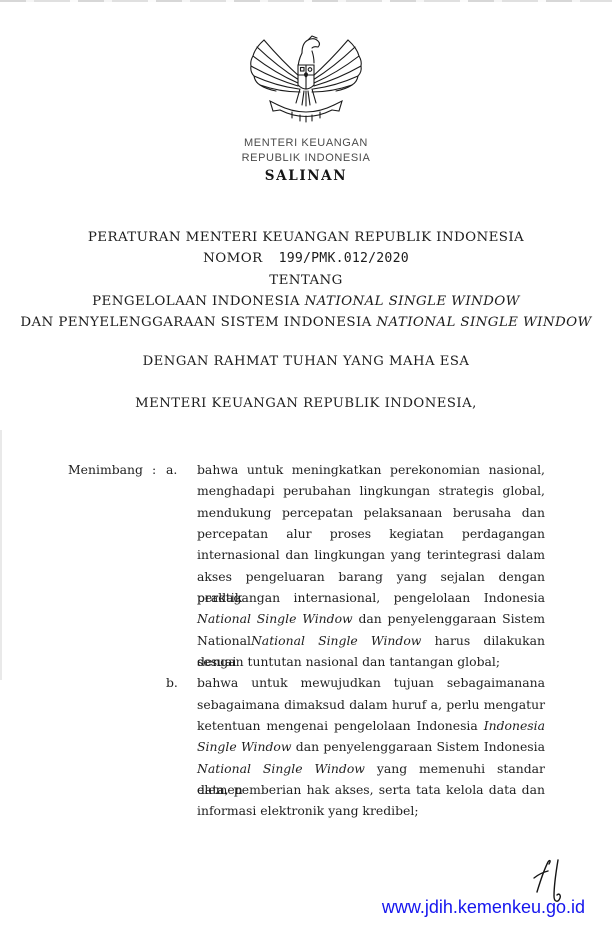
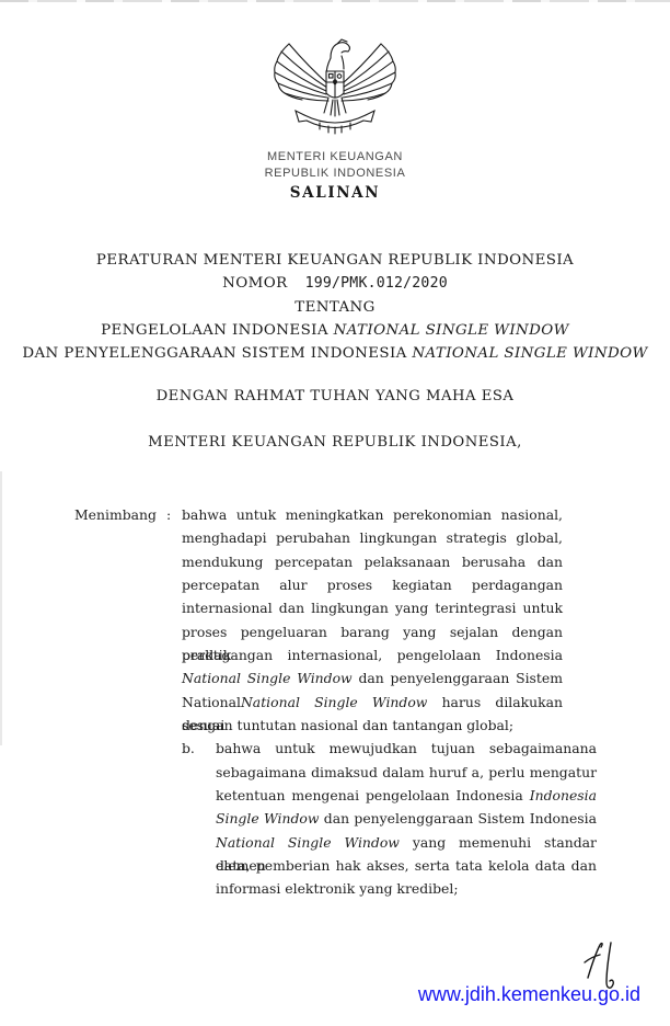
  MENTERI KEUANGAN
  REPUBLIK INDONESIA
  SALINAN
  PERATURAN MENTERI KEUANGAN REPUBLIK INDONESIA
  NOMOR 199/PMK.012/2020
  TENTANG
  PENGELOLAAN INDONESIA NATIONAL SINGLE WINDOW
  DAN PENYELENGGARAAN SISTEM INDONESIA NATIONAL SINGLE WINDOW
  DENGAN RAHMAT TUHAN YANG MAHA ESA
  MENTERI KEUANGAN REPUBLIK INDONESIA,
  Menimbang
  :
- a.
  bahwa untuk meningkatkan perekonomian nasional,
  menghadapi perubahan lingkungan strategis global,
  mendukung percepatan pelaksanaan berusaha dan
  percepatan alur proses kegiatan perdagangan
- internasional dan lingkungan yang terintegrasi dalam
+ internasional dan lingkungan yang terintegrasi untuk
- akses pengeluaran barang yang sejalan dengan praktik
+ proses pengeluaran barang yang sejalan dengan praktik
  perdagangan internasional, pengelolaan Indonesia
  National Single Window dan penyelenggaraan Sistem
  NationalNational Single Window harus dilakukan sesuai
  dengan tuntutan nasional dan tantangan global;
  b.
  bahwa untuk mewujudkan tujuan sebagaimanana
  sebagaimana dimaksud dalam huruf a, perlu mengatur
  ketentuan mengenai pengelolaan Indonesia Indonesia
  Single Window dan penyelenggaraan Sistem Indonesia
  National Single Window yang memenuhi standar elemen
  data, pemberian hak akses, serta tata kelola data dan
  informasi elektronik yang kredibel;
  www.jdih.kemenkeu.go.id
